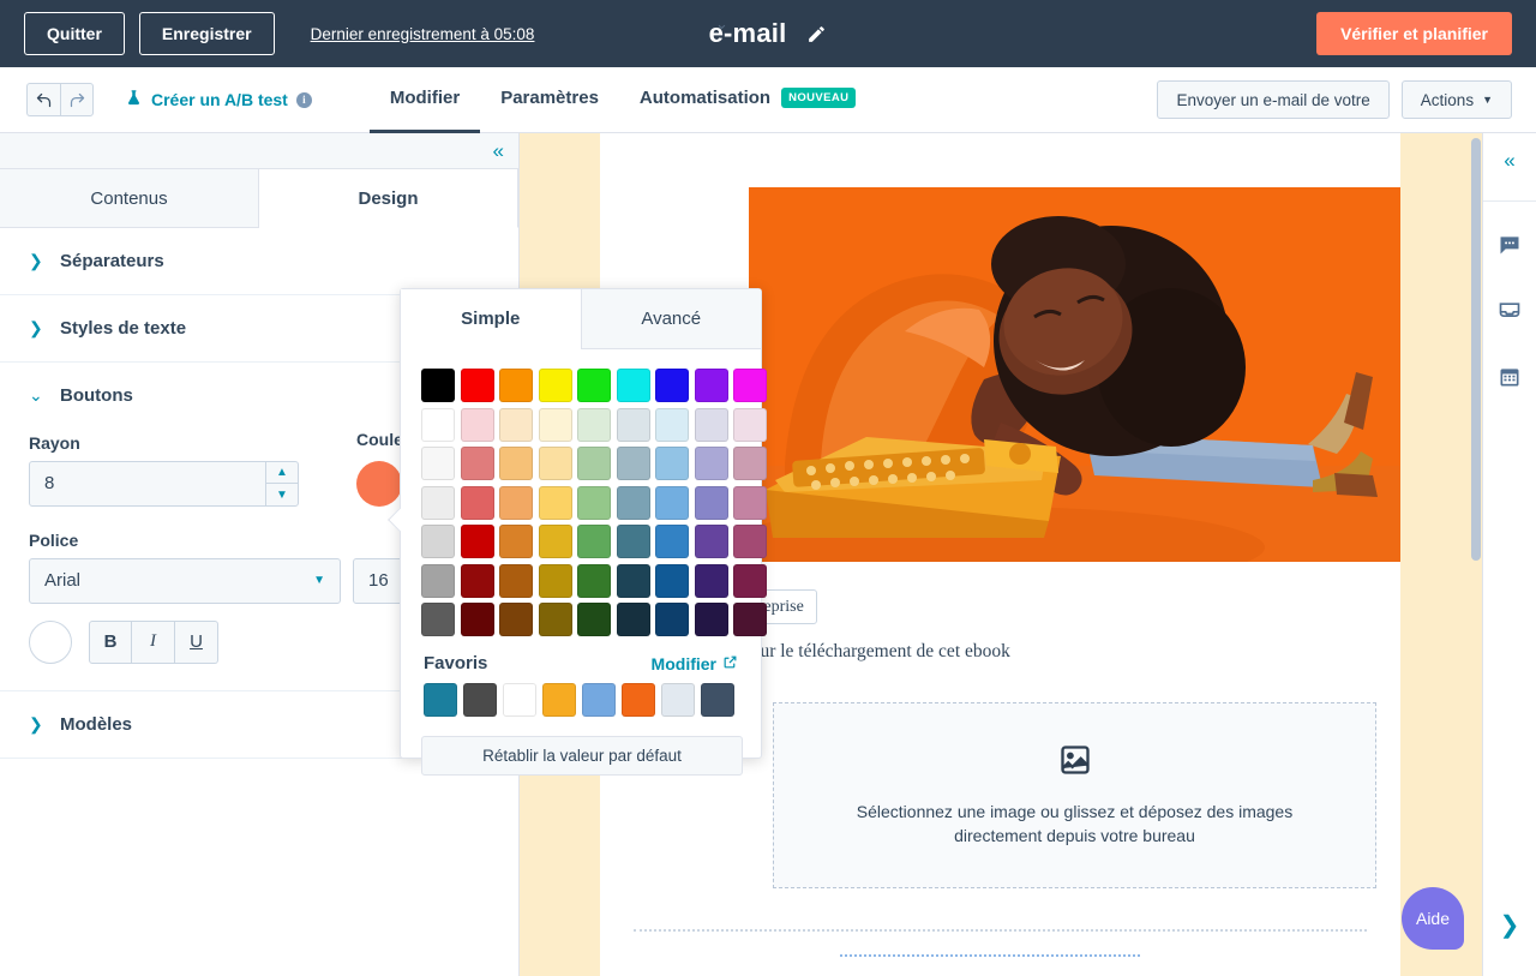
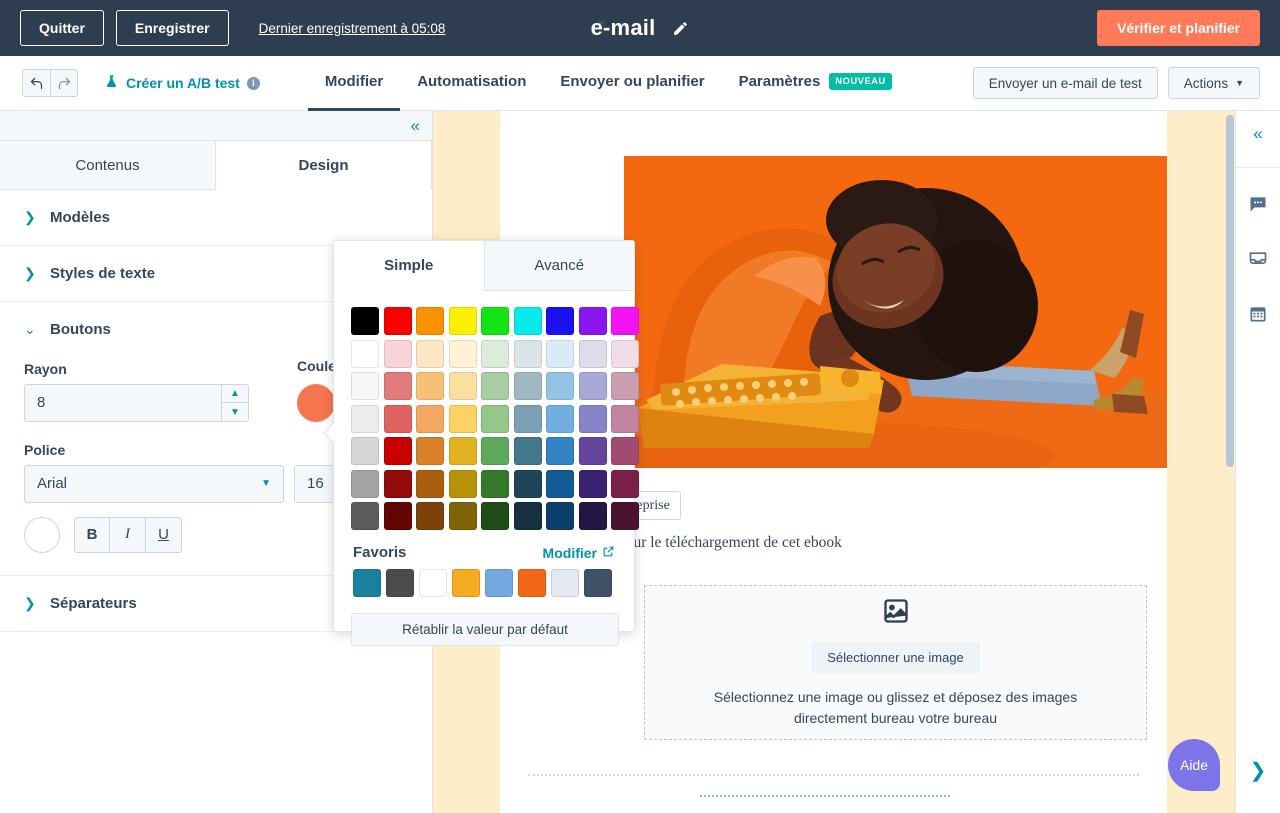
  Quitter
  Enregistrer
  Dernier enregistrement à 05:08
  ⌄
  e-mail
  Vérifier et planifier
  Créer un A/B test
  i
  Modifier
- Paramètres
+ Automatisation
+ Envoyer ou planifier
- Automatisation
+ Paramètres
  NOUVEAU
- Envoyer un e-mail de votre
+ Envoyer un e-mail de test
  Actions
  ▼
  «
  Contenus
  Design
  ❯
- Séparateurs
+ Modèles
  ❯
  Styles de texte
  ⌄
  Boutons
  Rayon
  8
  ▲
  ▼
  Police
  Arial
  ▼
  16
  B
  I
  U
  ❯
- Modèles
+ Séparateurs
+ Sélectionner une image
- Sélectionnez une image ou glissez et déposez des images directement depuis votre bureau
+ Sélectionnez une image ou glissez et déposez des images directement bureau votre bureau
  «
  ❯
  Aide
  Simple
  Avancé
  Favoris
  Modifier
  Rétablir la valeur par défaut
